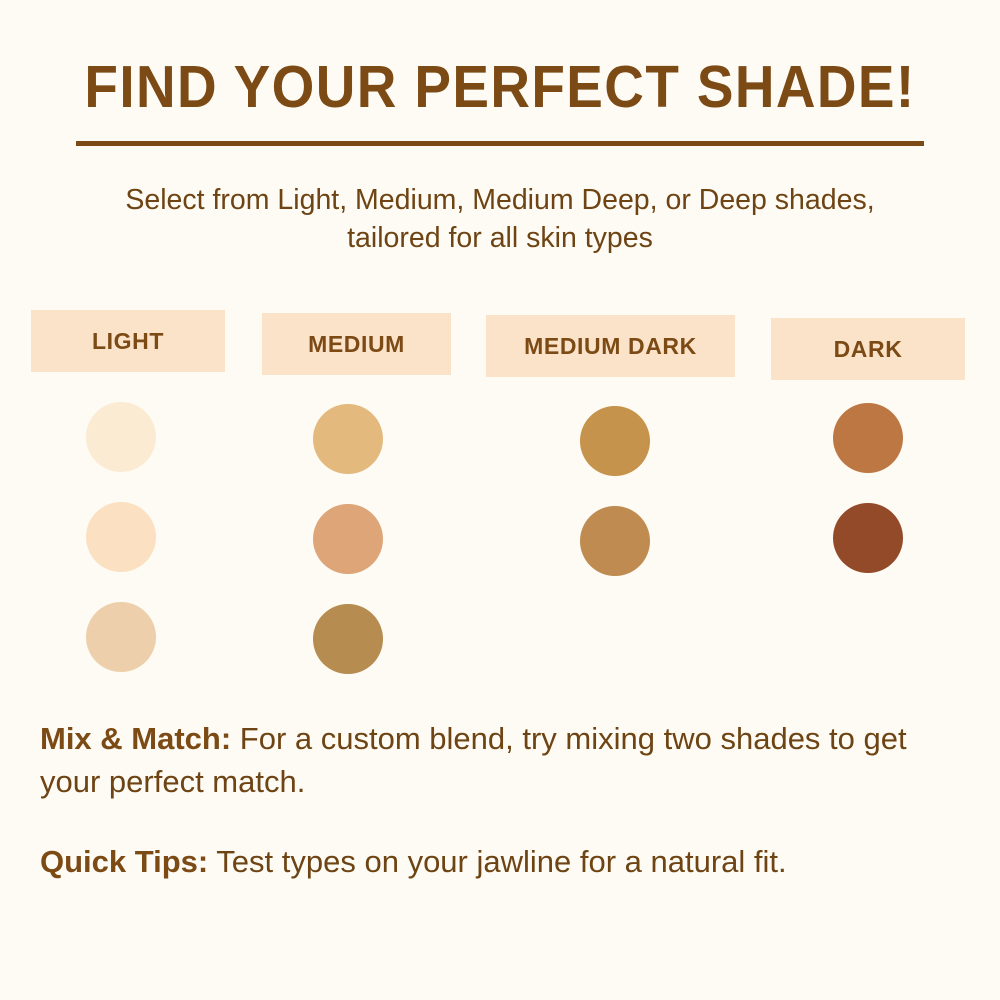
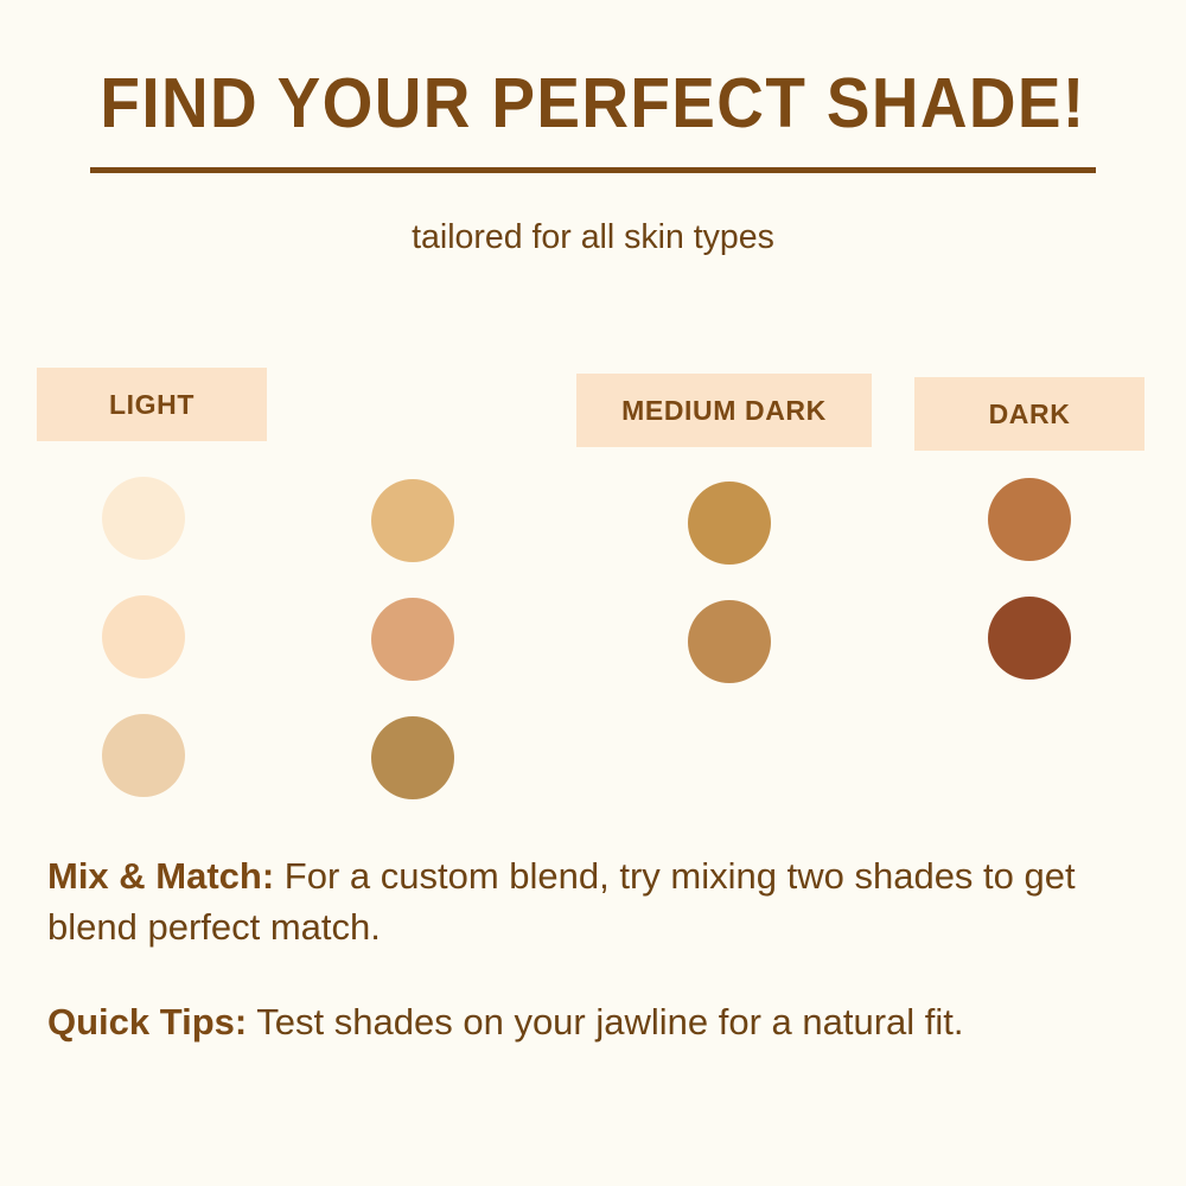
  FIND YOUR PERFECT SHADE!
- Select from Light, Medium, Medium Deep, or Deep shades,
  tailored for all skin types
  LIGHT
- MEDIUM
  MEDIUM DARK
  DARK
- Mix & Match: For a custom blend, try mixing two shades to get your perfect match.
+ Mix & Match: For a custom blend, try mixing two shades to get blend perfect match.
- Quick Tips: Test types on your jawline for a natural fit.
+ Quick Tips: Test shades on your jawline for a natural fit.
